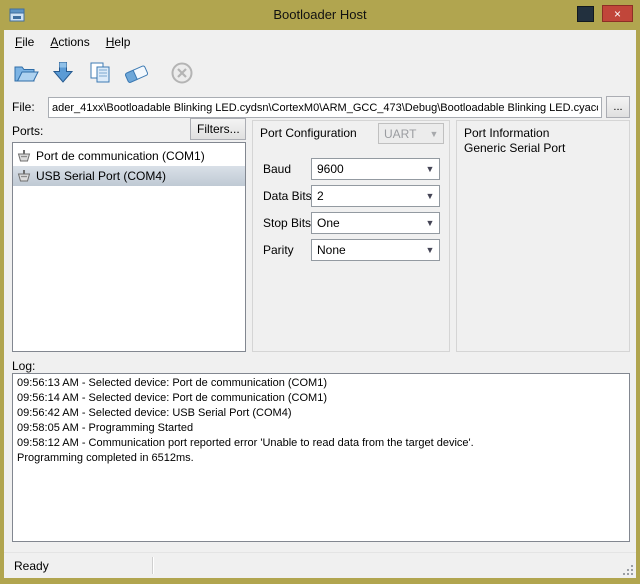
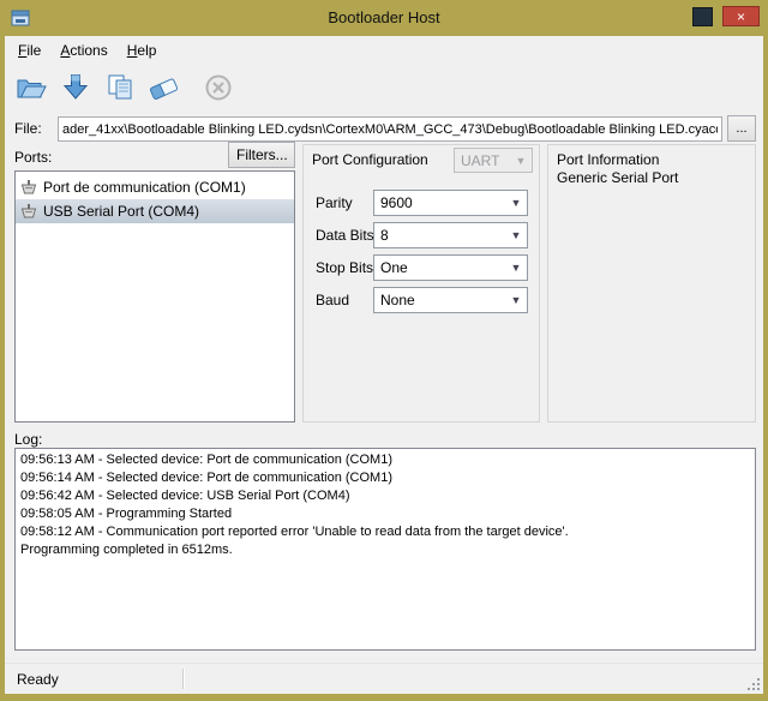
  Bootloader Host
  ×
  File
  Actions
  Help
  File:
  ader_41xx\Bootloadable Blinking LED.cydsn\CortexM0\ARM_GCC_473\Debug\Bootloadable Blinking LED.cyac
  ...
  Ports:
  Filters...
  Port de communication (COM1)
  USB Serial Port (COM4)
  Port Configuration
  UART
  ▼
- Baud
+ Parity
  9600
  ▼
  Data Bits
- 2
+ 8
  ▼
  Stop Bits
  One
  ▼
- Parity
+ Baud
  None
  ▼
  Port Information
  Generic Serial Port
  Log:
  09:56:13 AM - Selected device: Port de communication (COM1)
  09:56:14 AM - Selected device: Port de communication (COM1)
  09:56:42 AM - Selected device: USB Serial Port (COM4)
  09:58:05 AM - Programming Started
  09:58:12 AM - Communication port reported error 'Unable to read data from the target device'.
  Programming completed in 6512ms.
  Ready
